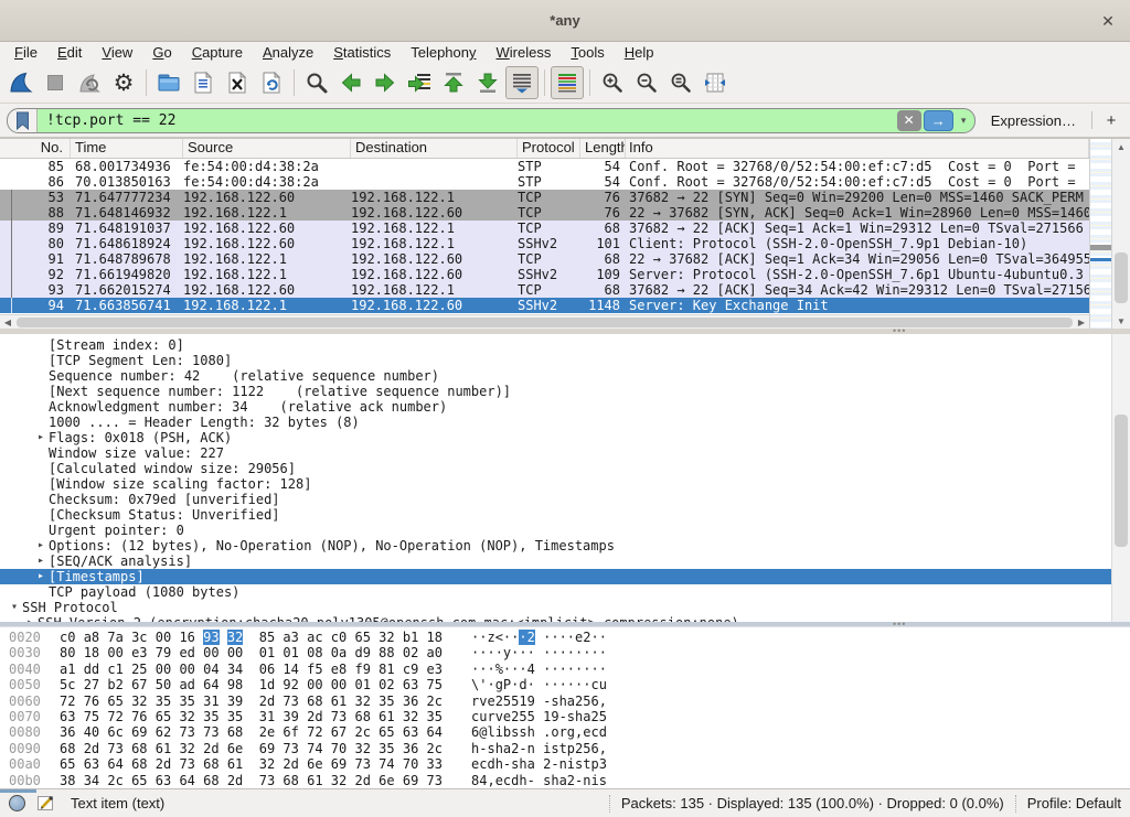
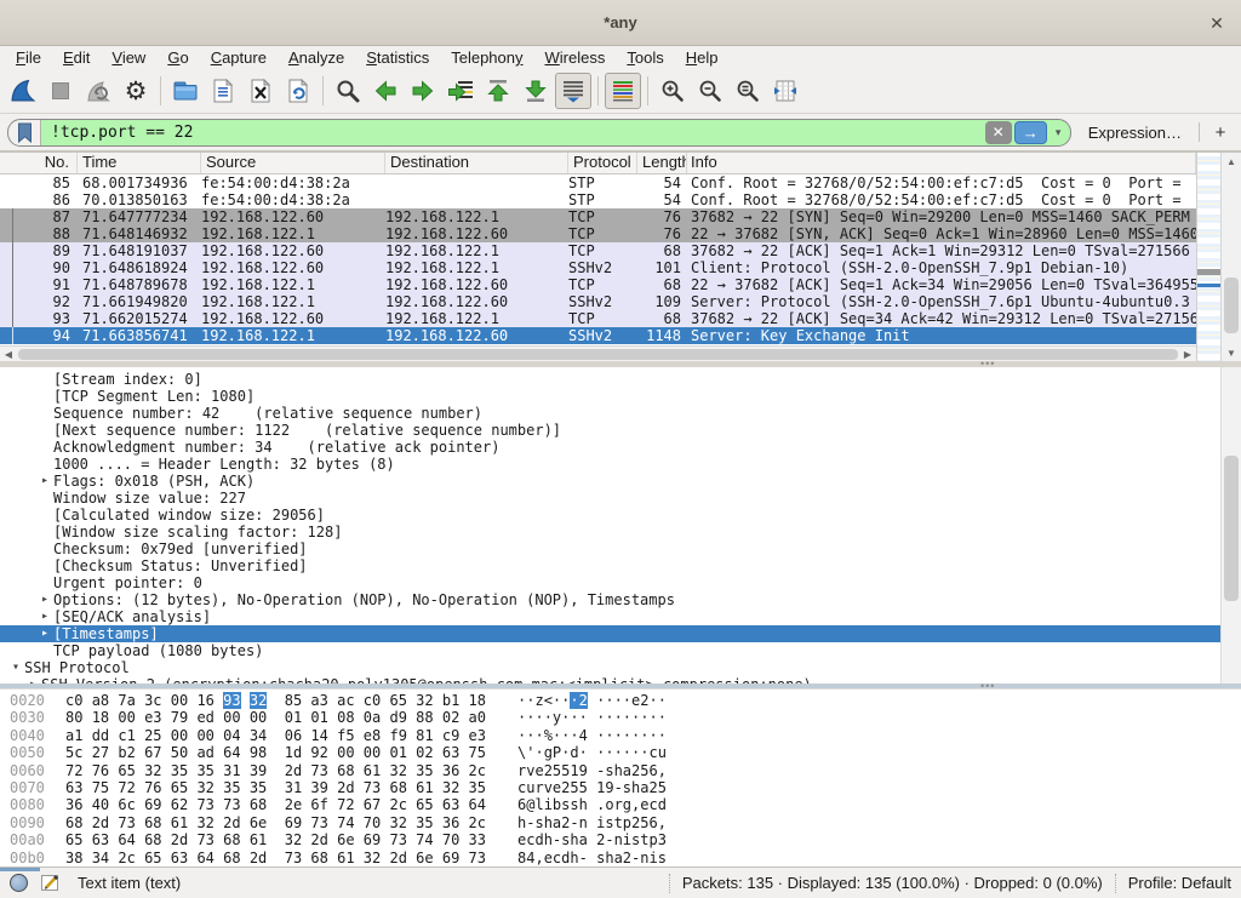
  *any
  ✕
  File
  Edit
  View
  Go
  Capture
  Analyze
  Statistics
  Telephony
  Wireless
  Tools
  Help
  ⚙
  !tcp.port == 22
  ✕
  →
  ▾
  Expression…
  +
  No.
  Time
  Source
  Destination
  Protocol
  Length
  Info
  85
  68.001734936
  fe:54:00:d4:38:2a
  STP
  54
  Conf. Root = 32768/0/52:54:00:ef:c7:d5 Cost = 0 Port =
  86
  70.013850163
  fe:54:00:d4:38:2a
  STP
  54
  Conf. Root = 32768/0/52:54:00:ef:c7:d5 Cost = 0 Port =
- 53
+ 87
  71.647777234
  192.168.122.60
  192.168.122.1
  TCP
  76
  37682 → 22 [SYN] Seq=0 Win=29200 Len=0 MSS=1460 SACK_PERM
  88
  71.648146932
  192.168.122.1
  192.168.122.60
  TCP
  76
  22 → 37682 [SYN, ACK] Seq=0 Ack=1 Win=28960 Len=0 MSS=1460
  89
  71.648191037
  192.168.122.60
  192.168.122.1
  TCP
  68
  37682 → 22 [ACK] Seq=1 Ack=1 Win=29312 Len=0 TSval=271566
- 80
+ 90
  71.648618924
  192.168.122.60
  192.168.122.1
  SSHv2
  101
  Client: Protocol (SSH-2.0-OpenSSH_7.9p1 Debian-10)
  91
  71.648789678
  192.168.122.1
  192.168.122.60
  TCP
  68
  22 → 37682 [ACK] Seq=1 Ack=34 Win=29056 Len=0 TSval=364955
  92
  71.661949820
  192.168.122.1
  192.168.122.60
  SSHv2
  109
  Server: Protocol (SSH-2.0-OpenSSH_7.6p1 Ubuntu-4ubuntu0.3
  93
  71.662015274
  192.168.122.60
  192.168.122.1
  TCP
  68
  37682 → 22 [ACK] Seq=34 Ack=42 Win=29312 Len=0 TSval=27156
  94
  71.663856741
  192.168.122.1
  192.168.122.60
  SSHv2
  1148
  Server: Key Exchange Init
  ◀
  ▶
  ▲
  ▼
  •••
  [Stream index: 0]
  [TCP Segment Len: 1080]
  Sequence number: 42 (relative sequence number)
  [Next sequence number: 1122 (relative sequence number)]
- Acknowledgment number: 34 (relative ack number)
+ Acknowledgment number: 34 (relative ack pointer)
  1000 .... = Header Length: 32 bytes (8)
  ▸
  Flags: 0x018 (PSH, ACK)
  Window size value: 227
  [Calculated window size: 29056]
  [Window size scaling factor: 128]
  Checksum: 0x79ed [unverified]
  [Checksum Status: Unverified]
  Urgent pointer: 0
  ▸
  Options: (12 bytes), No-Operation (NOP), No-Operation (NOP), Timestamps
  ▸
  [SEQ/ACK analysis]
  ▸
  [Timestamps]
  TCP payload (1080 bytes)
  ▾
  SSH Protocol
  •••
  0020
  c0 a8 7a 3c 00 16 93 32 85 a3 ac c0 65 32 b1 18
  ··z<···2 ····e2··
  0030
  80 18 00 e3 79 ed 00 00 01 01 08 0a d9 88 02 a0
  ····y··· ········
  0040
  a1 dd c1 25 00 00 04 34 06 14 f5 e8 f9 81 c9 e3
  ···%···4 ········
  0050
  5c 27 b2 67 50 ad 64 98 1d 92 00 00 01 02 63 75
  \'·gP·d· ······cu
  0060
  72 76 65 32 35 35 31 39 2d 73 68 61 32 35 36 2c
  rve25519 -sha256,
  0070
  63 75 72 76 65 32 35 35 31 39 2d 73 68 61 32 35
  curve255 19-sha25
  0080
  36 40 6c 69 62 73 73 68 2e 6f 72 67 2c 65 63 64
  6@libssh .org,ecd
  0090
  68 2d 73 68 61 32 2d 6e 69 73 74 70 32 35 36 2c
  h-sha2-n istp256,
  00a0
  65 63 64 68 2d 73 68 61 32 2d 6e 69 73 74 70 33
  ecdh-sha 2-nistp3
  00b0
  38 34 2c 65 63 64 68 2d 73 68 61 32 2d 6e 69 73
  84,ecdh- sha2-nis
  Text item (text)
  Packets: 135 · Displayed: 135 (100.0%) · Dropped: 0 (0.0%)
  Profile: Default
